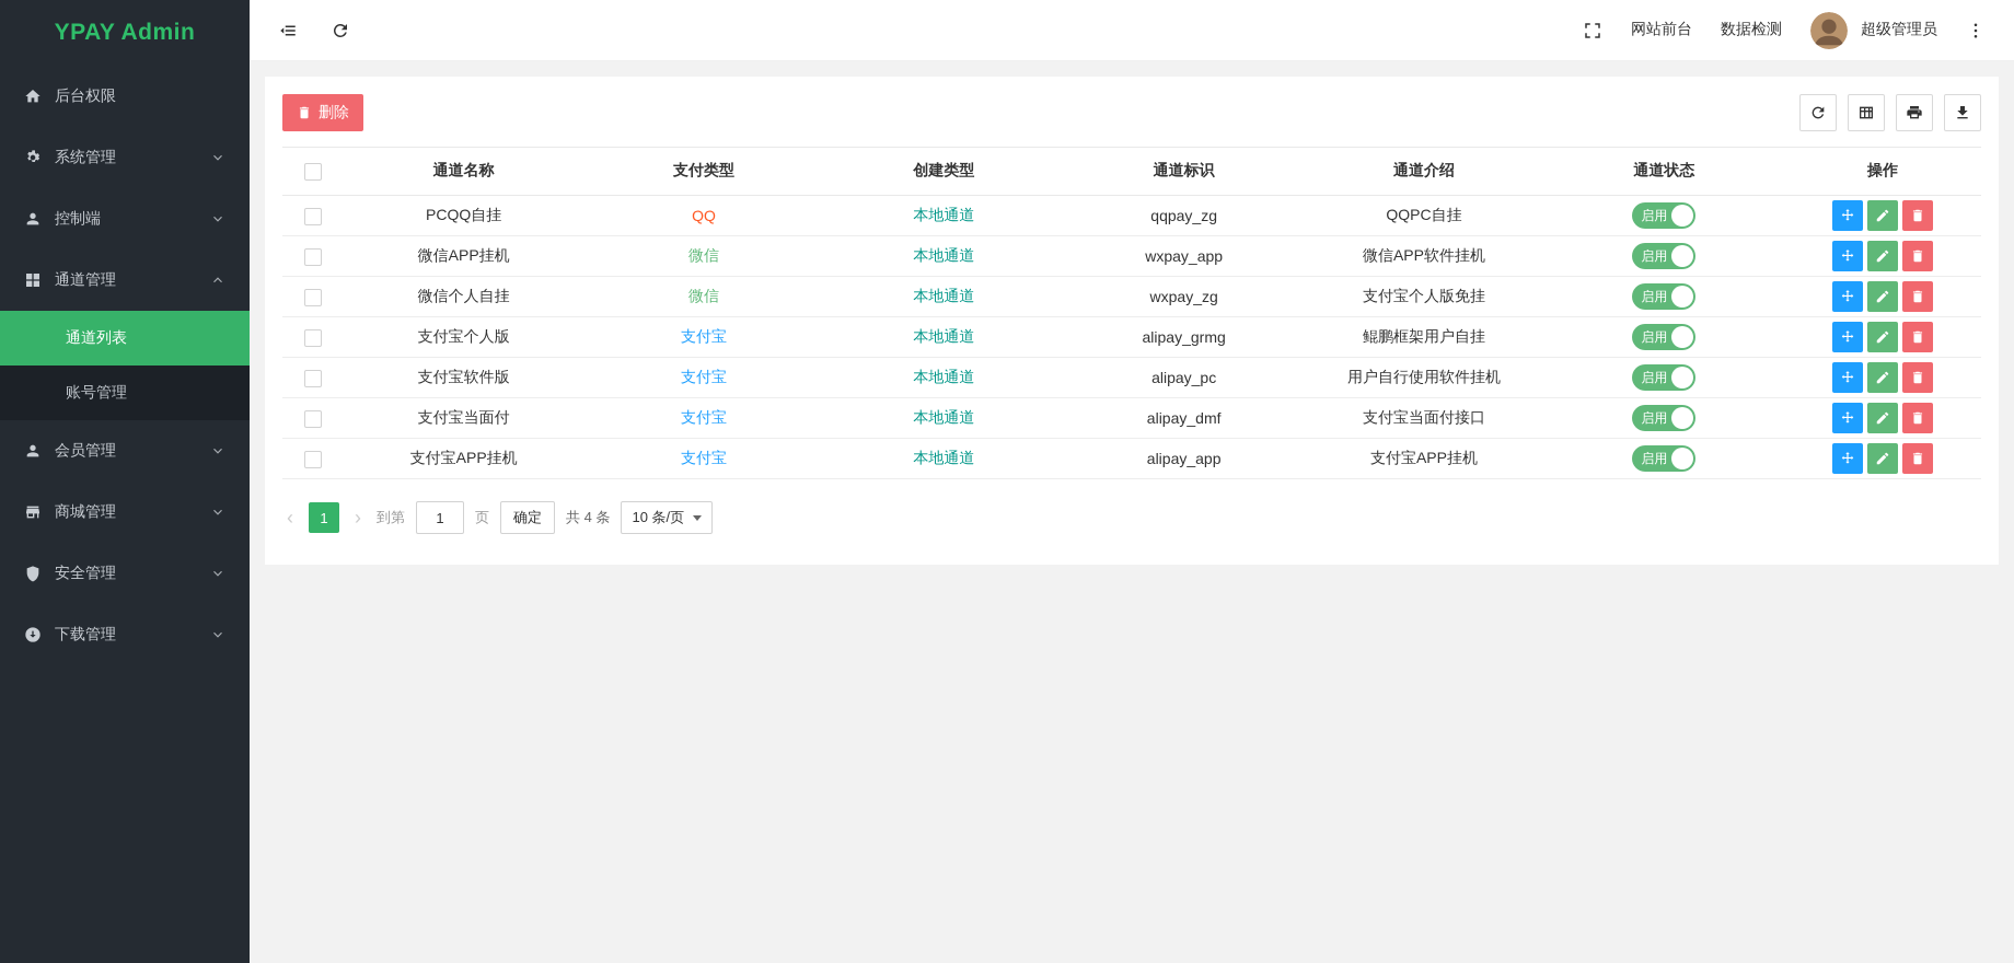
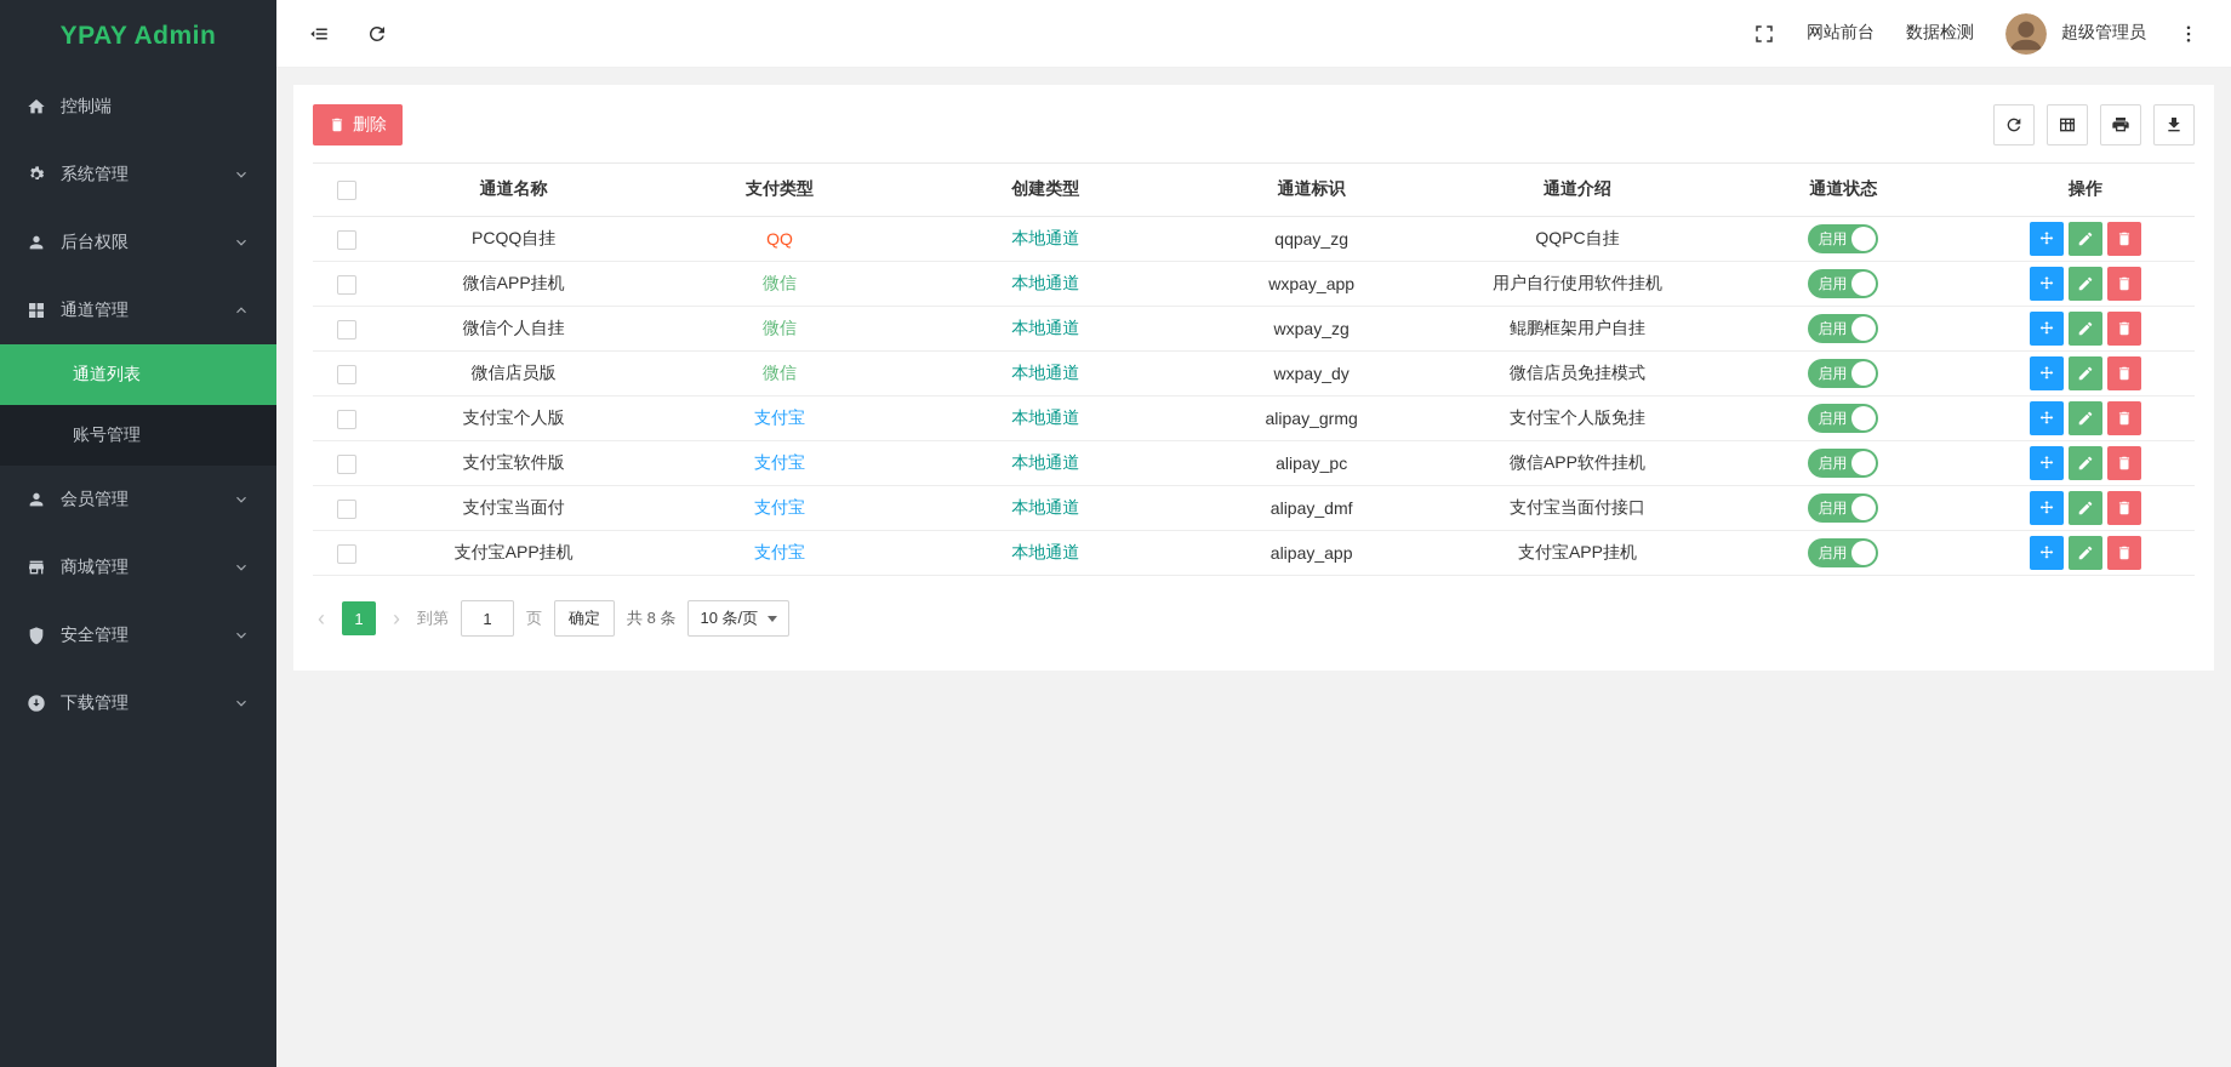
  YPAY Admin
- 后台权限
+ 控制端
  系统管理
- 控制端
+ 后台权限
  通道管理
  通道列表
  账号管理
  会员管理
  商城管理
  安全管理
  下载管理
  网站前台
  数据检测
  超级管理员
  删除
  	通道名称	支付类型	创建类型	通道标识	通道介绍	通道状态	操作
  	PCQQ自挂	QQ	本地通道	qqpay_zg	QQPC自挂	启用
- 	微信APP挂机	微信	本地通道	wxpay_app	微信APP软件挂机	启用
+ 	微信APP挂机	微信	本地通道	wxpay_app	用户自行使用软件挂机	启用
- 	微信个人自挂	微信	本地通道	wxpay_zg	支付宝个人版免挂	启用
+ 	微信个人自挂	微信	本地通道	wxpay_zg	鲲鹏框架用户自挂	启用
+ 	微信店员版	微信	本地通道	wxpay_dy	微信店员免挂模式	启用
- 	支付宝个人版	支付宝	本地通道	alipay_grmg	鲲鹏框架用户自挂	启用
+ 	支付宝个人版	支付宝	本地通道	alipay_grmg	支付宝个人版免挂	启用
- 	支付宝软件版	支付宝	本地通道	alipay_pc	用户自行使用软件挂机	启用
+ 	支付宝软件版	支付宝	本地通道	alipay_pc	微信APP软件挂机	启用
  	支付宝当面付	支付宝	本地通道	alipay_dmf	支付宝当面付接口	启用
  	支付宝APP挂机	支付宝	本地通道	alipay_app	支付宝APP挂机	启用
  ‹
  1
  ›
  到第
  1
  页
  确定
- 共 4 条
+ 共 8 条
  10 条/页
